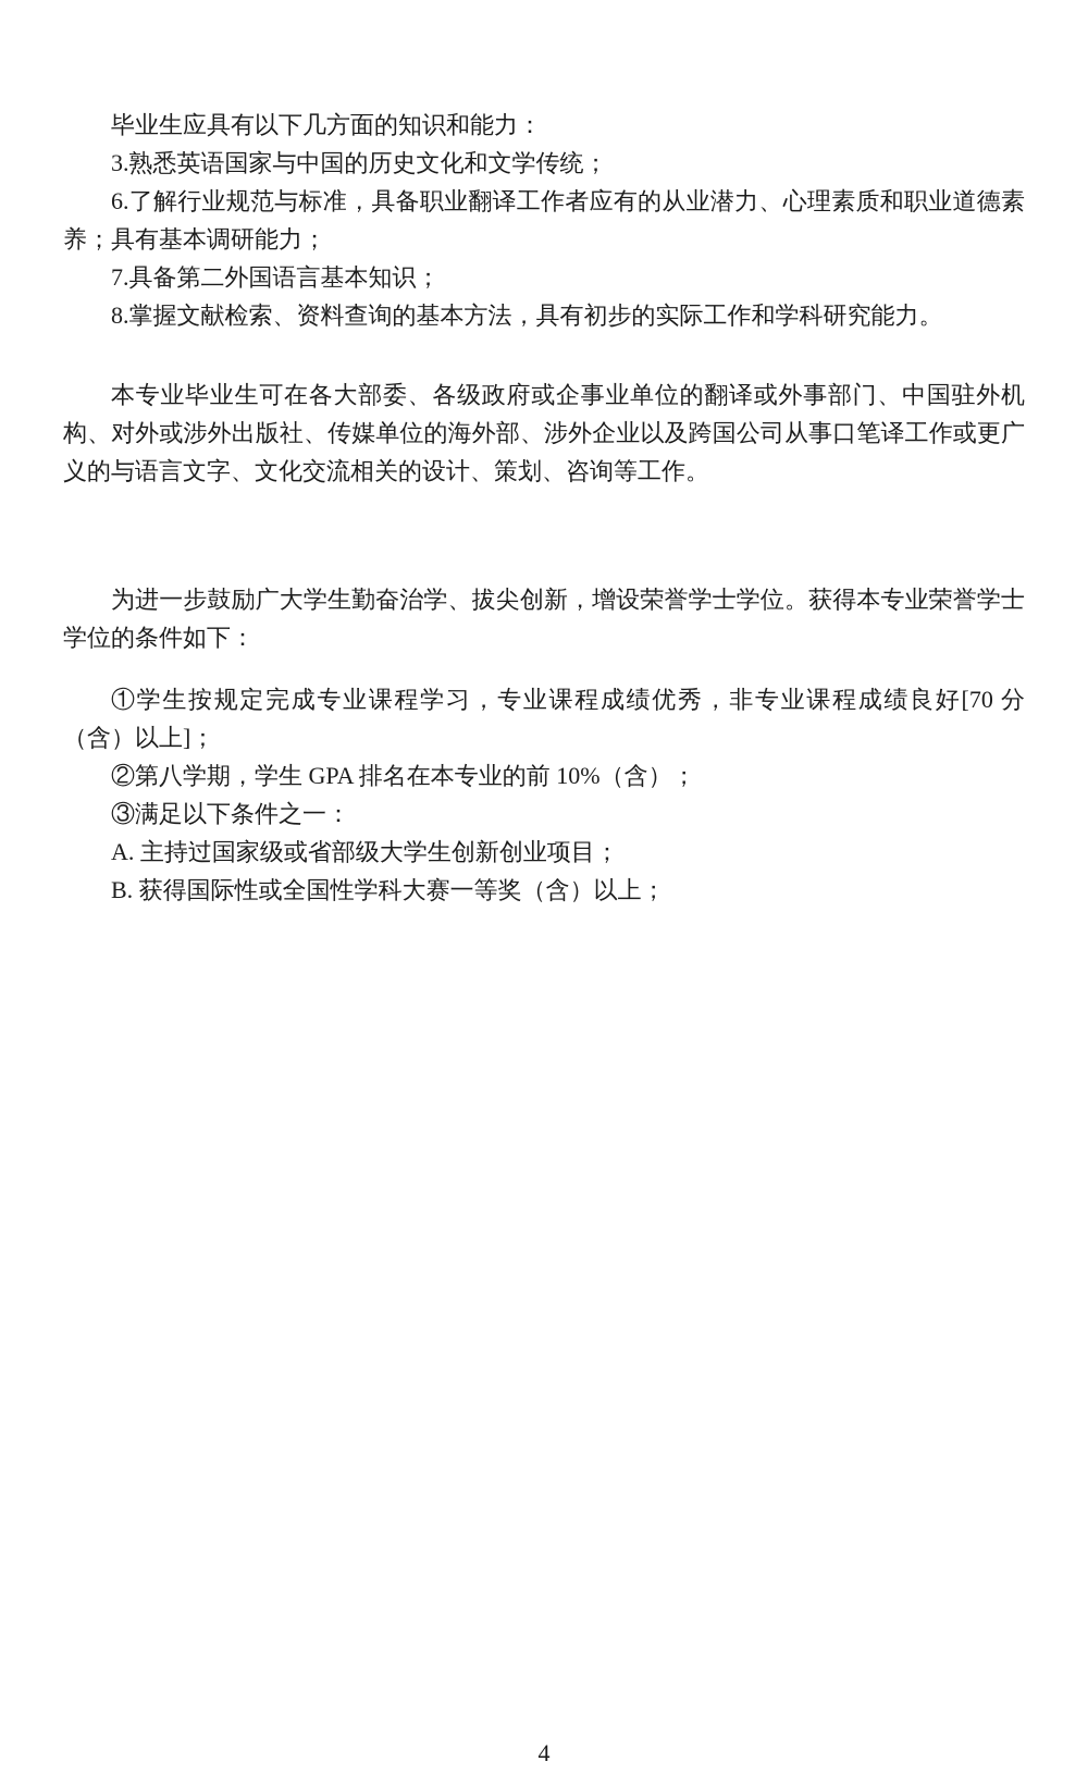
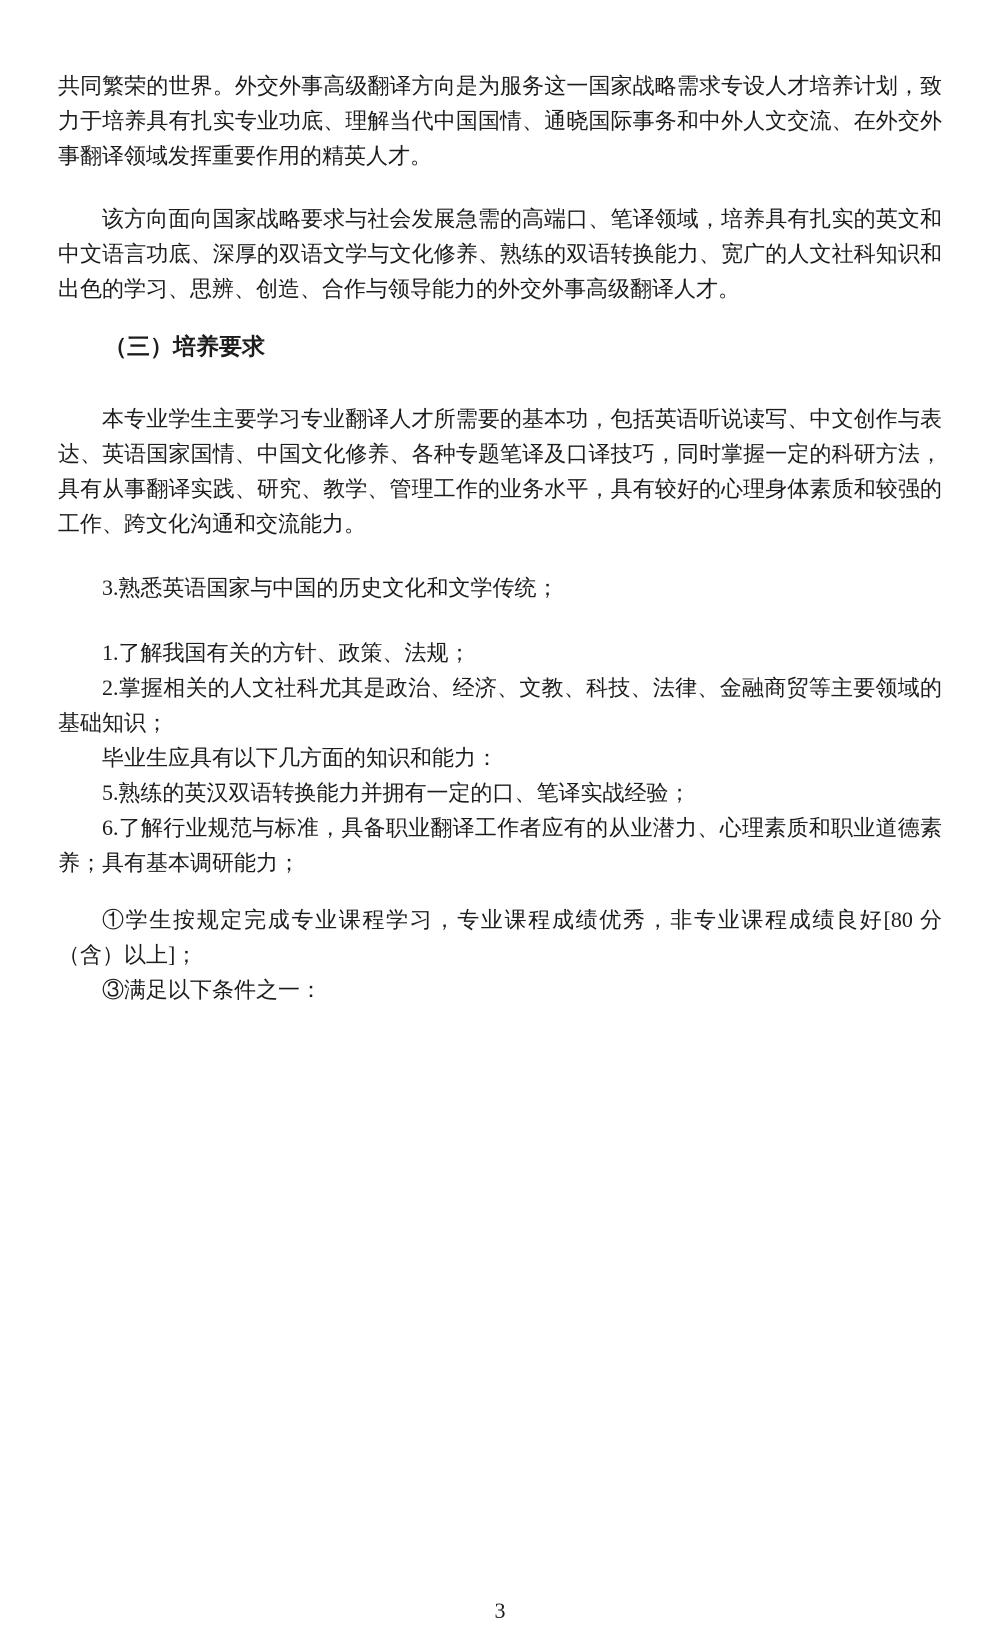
+ 共同繁荣的世界。外交外事高级翻译方向是为服务这一国家战略需求专设人才培养计划，致力于培养具有扎实专业功底、理解当代中国国情、通晓国际事务和中外人文交流、在外交外事翻译领域发挥重要作用的精英人才。
+ 该方向面向国家战略要求与社会发展急需的高端口、笔译领域，培养具有扎实的英文和中文语言功底、深厚的双语文学与文化修养、熟练的双语转换能力、宽广的人文社科知识和出色的学习、思辨、创造、合作与领导能力的外交外事高级翻译人才。
+ （三）培养要求
+ 本专业学生主要学习专业翻译人才所需要的基本功，包括英语听说读写、中文创作与表达、英语国家国情、中国文化修养、各种专题笔译及口译技巧，同时掌握一定的科研方法，具有从事翻译实践、研究、教学、管理工作的业务水平，具有较好的心理身体素质和较强的工作、跨文化沟通和交流能力。
- 毕业生应具有以下几方面的知识和能力：
+ 3.熟悉英语国家与中国的历史文化和文学传统；
+ 1.了解我国有关的方针、政策、法规；
+ 2.掌握相关的人文社科尤其是政治、经济、文教、科技、法律、金融商贸等主要领域的基础知识；
- 3.熟悉英语国家与中国的历史文化和文学传统；
+ 毕业生应具有以下几方面的知识和能力：
+ 5.熟练的英汉双语转换能力并拥有一定的口、笔译实战经验；
  6.了解行业规范与标准，具备职业翻译工作者应有的从业潜力、心理素质和职业道德素养；具有基本调研能力；
- 7.具备第二外国语言基本知识；
- 8.掌握文献检索、资料查询的基本方法，具有初步的实际工作和学科研究能力。
- 本专业毕业生可在各大部委、各级政府或企事业单位的翻译或外事部门、中国驻外机构、对外或涉外出版社、传媒单位的海外部、涉外企业以及跨国公司从事口笔译工作或更广义的与语言文字、文化交流相关的设计、策划、咨询等工作。
- 为进一步鼓励广大学生勤奋治学、拔尖创新，增设荣誉学士学位。获得本专业荣誉学士学位的条件如下：
- ①学生按规定完成专业课程学习，专业课程成绩优秀，非专业课程成绩良好[70 分（含）以上]；
+ ①学生按规定完成专业课程学习，专业课程成绩优秀，非专业课程成绩良好[80 分（含）以上]；
- ②第八学期，学生 GPA 排名在本专业的前 10%（含）；
  ③满足以下条件之一：
- A. 主持过国家级或省部级大学生创新创业项目；
- B. 获得国际性或全国性学科大赛一等奖（含）以上；
- 4
+ 3
